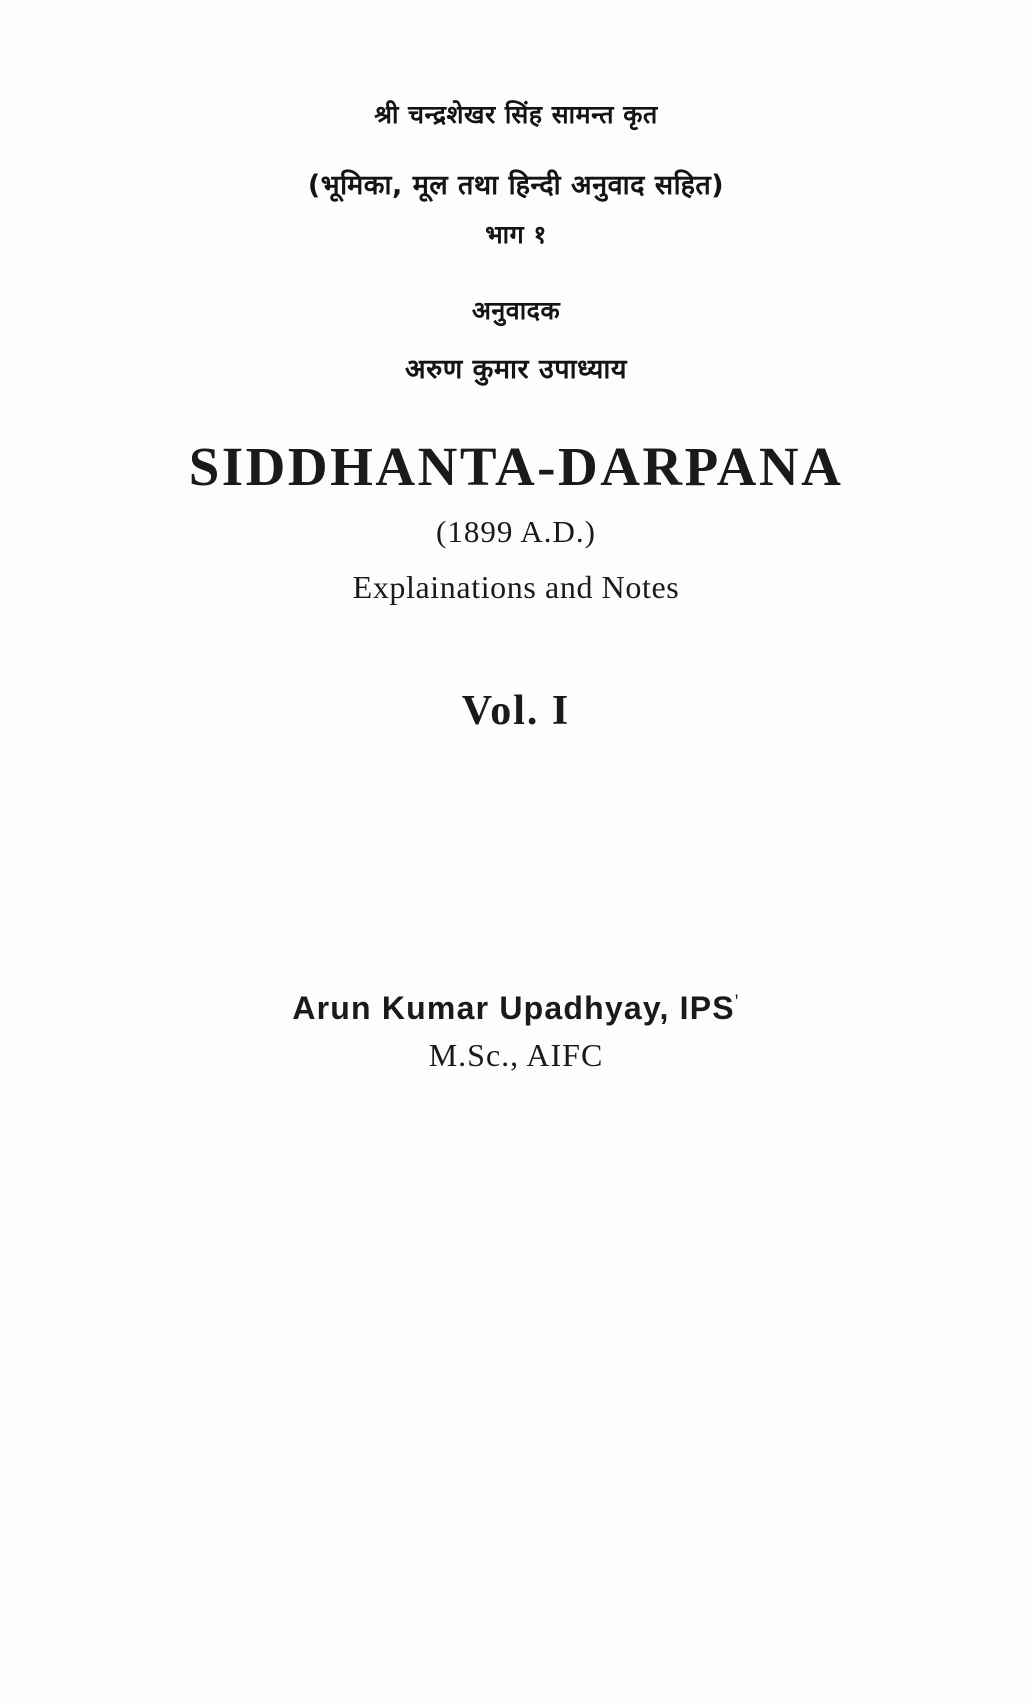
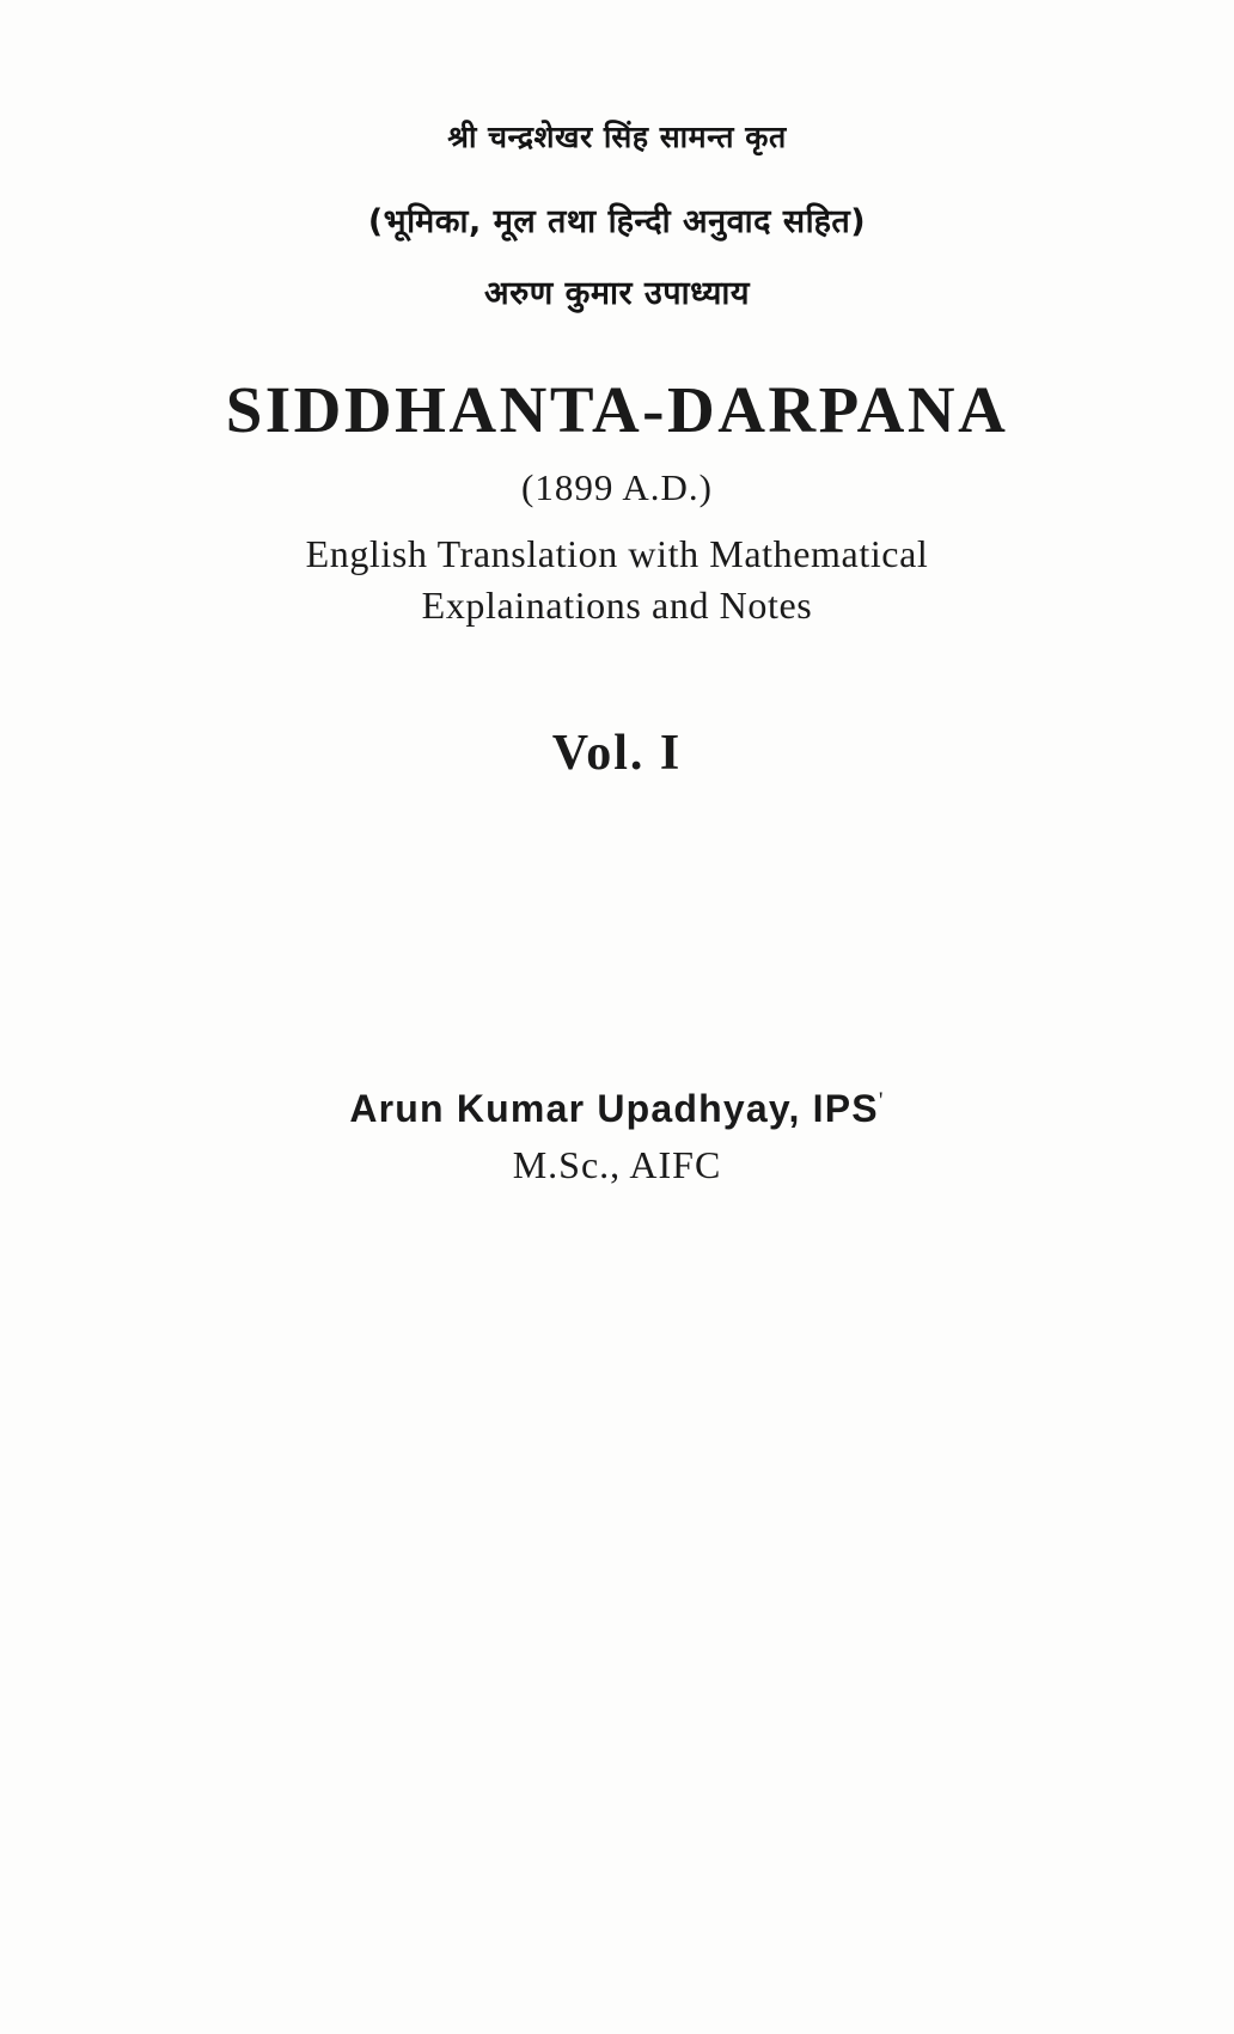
  श्री चन्द्रशेखर सिंह सामन्त कृत
  (भूमिका, मूल तथा हिन्दी अनुवाद सहित)
- भाग १
- अनुवादक
  अरुण कुमार उपाध्याय
  SIDDHANTA-DARPANA
  (1899 A.D.)
+ English Translation with Mathematical
  Explainations and Notes
  Vol. I
  Arun Kumar Upadhyay, IPS'
  M.Sc., AIFC
